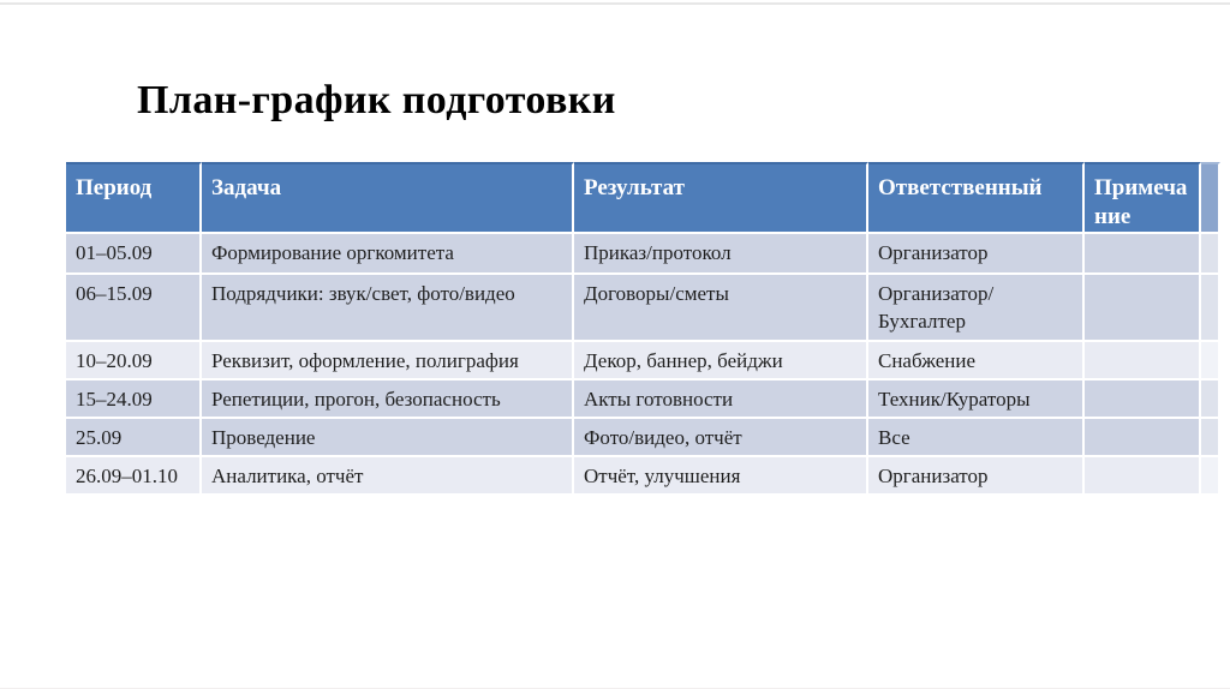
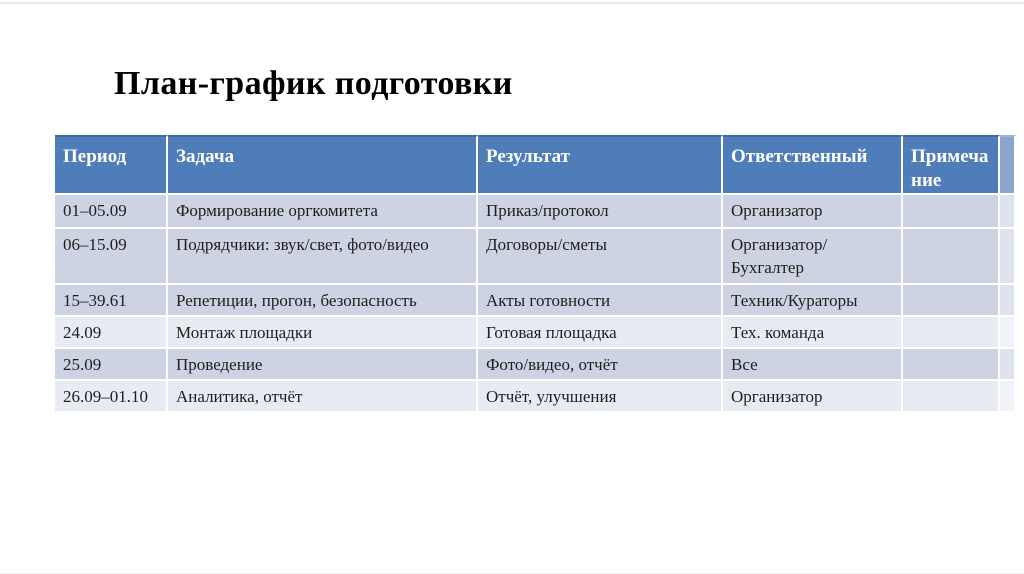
  План-график подготовки
  Период	Задача	Результат	Ответственный	Примечание
  01–05.09	Формирование оргкомитета	Приказ/протокол	Организатор
  06–15.09	Подрядчики: звук/свет, фото/видео	Договоры/сметы	Организатор/Бухгалтер
- 10–20.09	Реквизит, оформление, полиграфия	Декор, баннер, бейджи	Снабжение
- 15–24.09	Репетиции, прогон, безопасность	Акты готовности	Техник/Кураторы
+ 15–39.61	Репетиции, прогон, безопасность	Акты готовности	Техник/Кураторы
+ 24.09	Монтаж площадки	Готовая площадка	Тех. команда
  25.09	Проведение	Фото/видео, отчёт	Все
  26.09–01.10	Аналитика, отчёт	Отчёт, улучшения	Организатор
